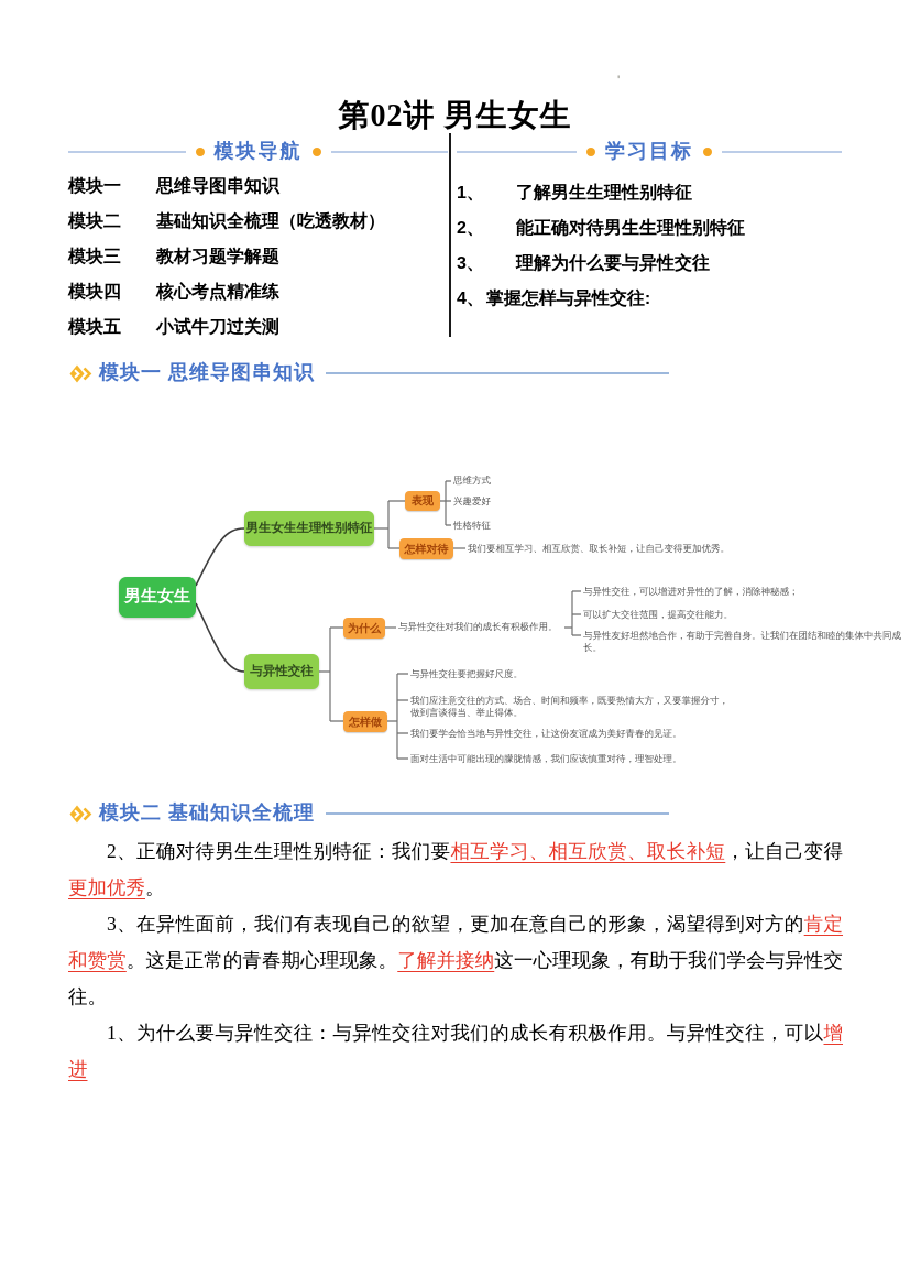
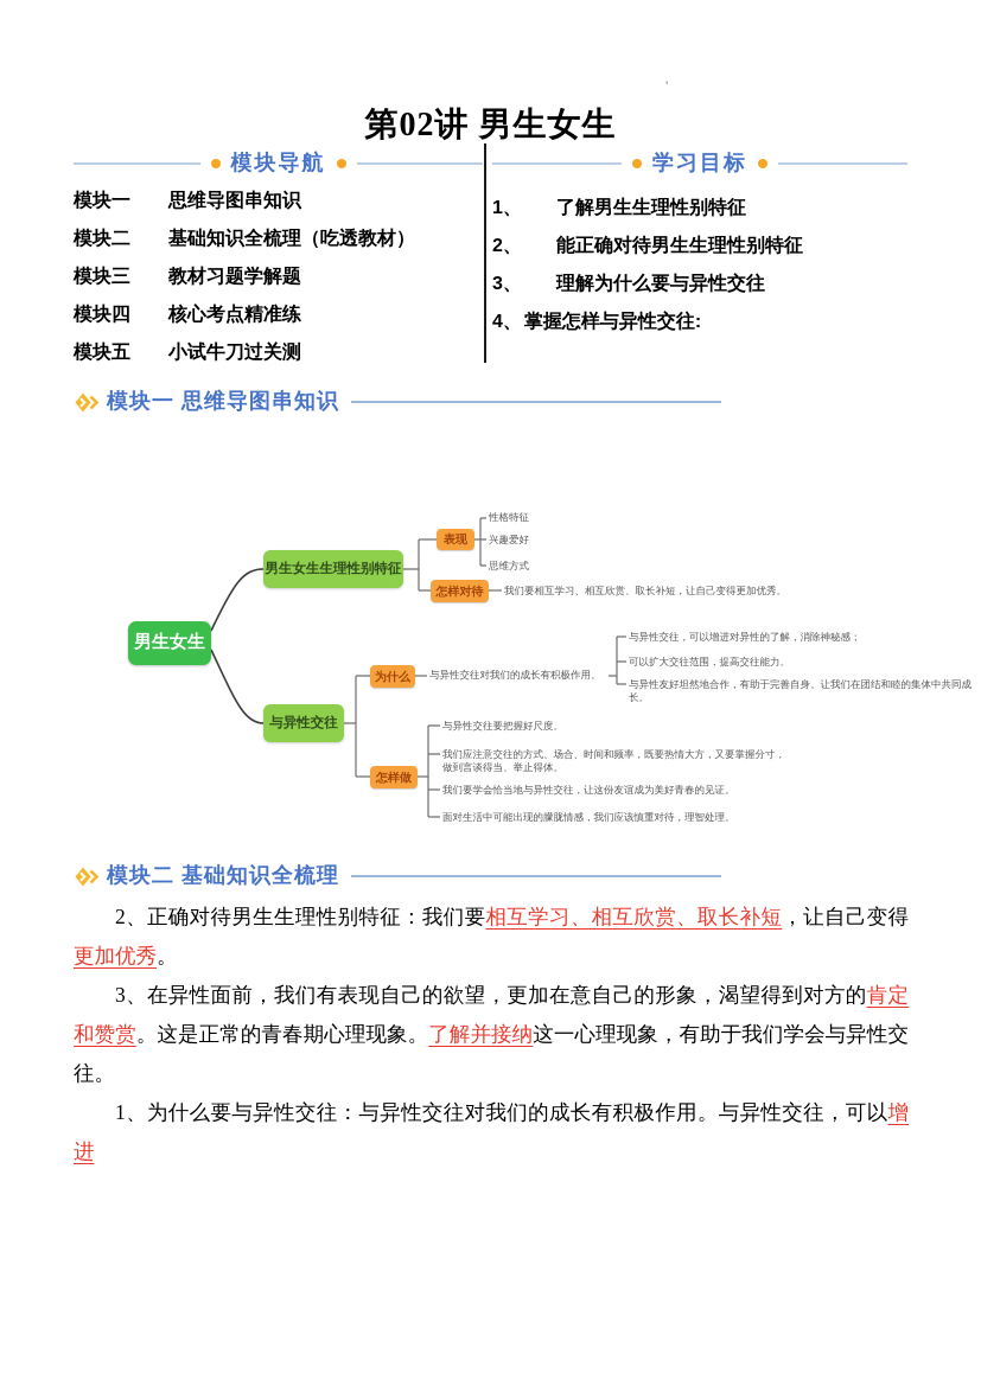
  第02讲 男生女生
  '
  模块导航
  模块一
  思维导图串知识
  模块二
  基础知识全梳理（吃透教材）
  模块三
  教材习题学解题
  模块四
  核心考点精准练
  模块五
  小试牛刀过关测
  学习目标
  1、
  了解男生生理性别特征
  2、
  能正确对待男生生理性别特征
  3、
  理解为什么要与异性交往
  4、
  掌握怎样与异性交往:
  模块一 思维导图串知识
  男生女生
  男生女生生理性别特征
  与异性交往
  表现
  怎样对待
  为什么
  怎样做
- 思维方式
+ 性格特征
  兴趣爱好
- 性格特征
+ 思维方式
  我们要相互学习、相互欣赏、取长补短，让自己变得更加优秀。
  与异性交往对我们的成长有积极作用。
  与异性交往，可以增进对异性的了解，消除神秘感；
  可以扩大交往范围，提高交往能力。
  与异性友好坦然地合作，有助于完善自身。让我们在团结和睦的集体中共同成长。
  与异性交往要把握好尺度。
  我们应注意交往的方式、场合、时间和频率，既要热情大方，又要掌握分寸，做到言谈得当、举止得体。
  我们要学会恰当地与异性交往，让这份友谊成为美好青春的见证。
  面对生活中可能出现的朦胧情感，我们应该慎重对待，理智处理。
  模块二 基础知识全梳理
  2、正确对待男生生理性别特征：我们要相互学习、相互欣赏、取长补短，让自己变得更加优秀。
  3、在异性面前，我们有表现自己的欲望，更加在意自己的形象，渴望得到对方的肯定和赞赏。这是正常的青春期心理现象。了解并接纳这一心理现象，有助于我们学会与异性交往。
  1、为什么要与异性交往：与异性交往对我们的成长有积极作用。与异性交往，可以增进
